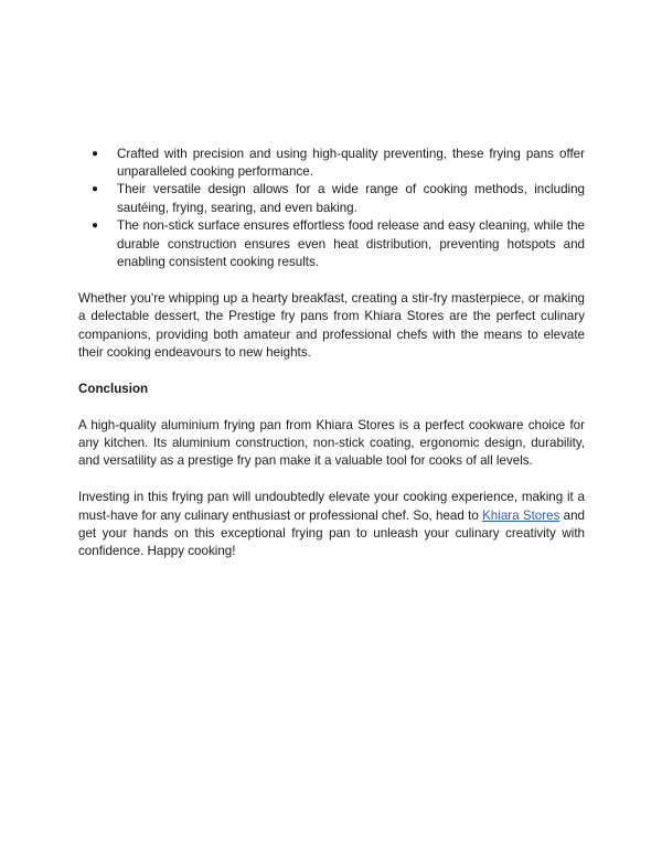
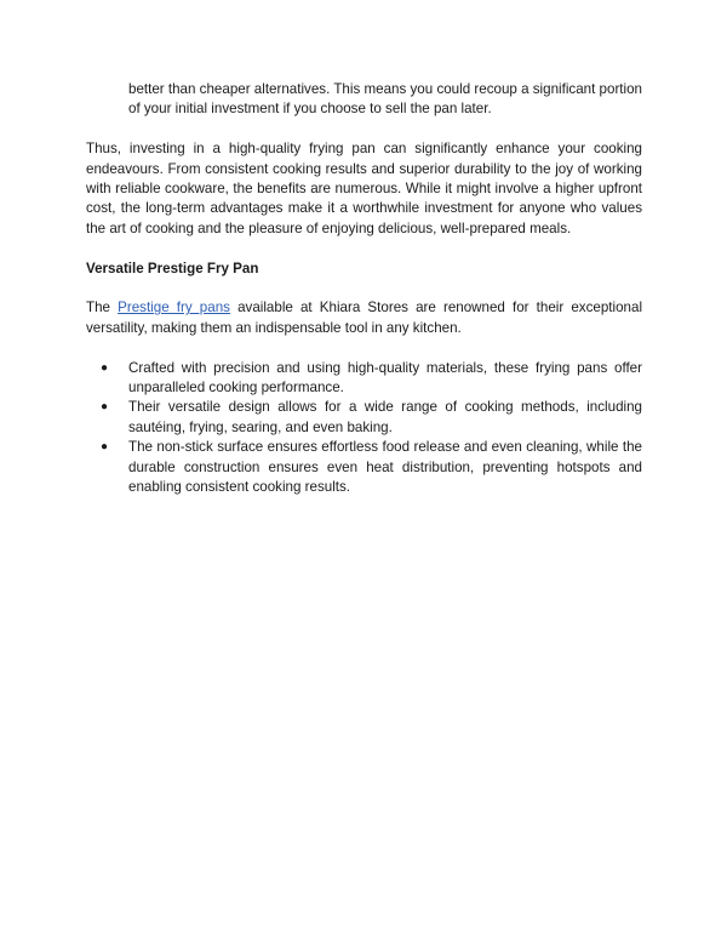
+ better than cheaper alternatives. This means you could recoup a significant portion of your initial investment if you choose to sell the pan later.
+ Thus, investing in a high-quality frying pan can significantly enhance your cooking endeavours. From consistent cooking results and superior durability to the joy of working with reliable cookware, the benefits are numerous. While it might involve a higher upfront cost, the long-term advantages make it a worthwhile investment for anyone who values the art of cooking and the pleasure of enjoying delicious, well-prepared meals.
+ Versatile Prestige Fry Pan
+ The Prestige fry pans available at Khiara Stores are renowned for their exceptional versatility, making them an indispensable tool in any kitchen.
  ●
- Crafted with precision and using high-quality preventing, these frying pans offer unparalleled cooking performance.
+ Crafted with precision and using high-quality materials, these frying pans offer unparalleled cooking performance.
  ●
  Their versatile design allows for a wide range of cooking methods, including sautéing, frying, searing, and even baking.
  ●
- The non-stick surface ensures effortless food release and easy cleaning, while the durable construction ensures even heat distribution, preventing hotspots and enabling consistent cooking results.
+ The non-stick surface ensures effortless food release and even cleaning, while the durable construction ensures even heat distribution, preventing hotspots and enabling consistent cooking results.
- Whether you're whipping up a hearty breakfast, creating a stir-fry masterpiece, or making a delectable dessert, the Prestige fry pans from Khiara Stores are the perfect culinary companions, providing both amateur and professional chefs with the means to elevate their cooking endeavours to new heights.
- Conclusion
- A high-quality aluminium frying pan from Khiara Stores is a perfect cookware choice for any kitchen. Its aluminium construction, non-stick coating, ergonomic design, durability, and versatility as a prestige fry pan make it a valuable tool for cooks of all levels.
- Investing in this frying pan will undoubtedly elevate your cooking experience, making it a must-have for any culinary enthusiast or professional chef. So, head to Khiara Stores and get your hands on this exceptional frying pan to unleash your culinary creativity with confidence. Happy cooking!
